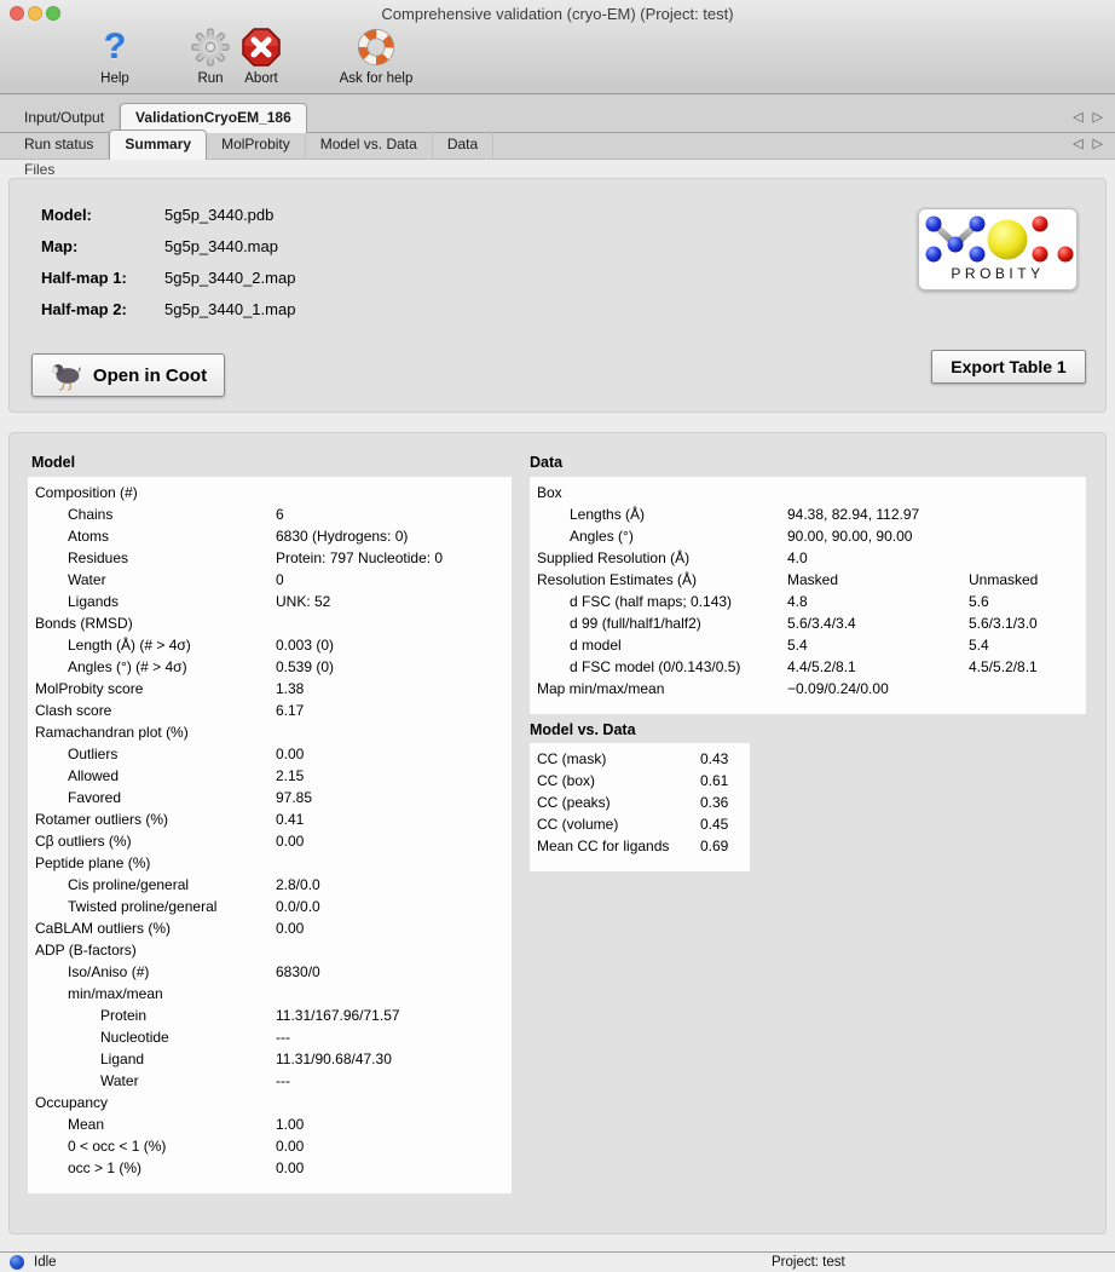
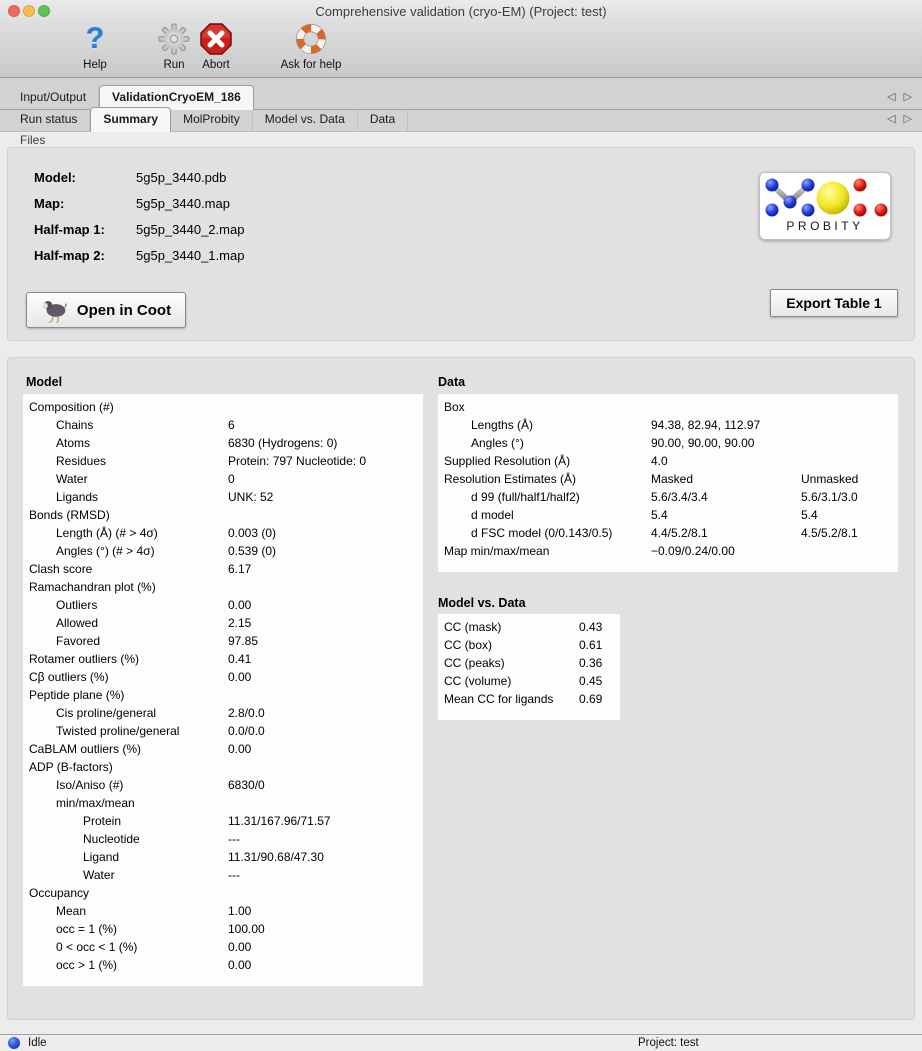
  Comprehensive validation (cryo-EM) (Project: test)
  ?
  Help
  Run
  Abort
  Ask for help
  Input/Output
  ValidationCryoEM_186
  ◁ ▷
  Run status
  Summary
  MolProbity
  Model vs. Data
  Data
  ◁ ▷
  Files
  Model: 5g5p_3440.pdb
  Map: 5g5p_3440.map
  Half-map 1: 5g5p_3440_2.map
  Half-map 2: 5g5p_3440_1.map
  PROBITY
  Open in Coot
  Export Table 1
  Model
  Composition (#)
  Chains
  6
  Atoms
  6830 (Hydrogens: 0)
  Residues
  Protein: 797 Nucleotide: 0
  Water
  0
  Ligands
  UNK: 52
  Bonds (RMSD)
  Length (Å) (# > 4σ)
  0.003 (0)
  Angles (°) (# > 4σ)
  0.539 (0)
- MolProbity score
- 1.38
  Clash score
  6.17
  Ramachandran plot (%)
  Outliers
  0.00
  Allowed
  2.15
  Favored
  97.85
  Rotamer outliers (%)
  0.41
  Cβ outliers (%)
  0.00
  Peptide plane (%)
  Cis proline/general
  2.8/0.0
  Twisted proline/general
  0.0/0.0
  CaBLAM outliers (%)
  0.00
  ADP (B-factors)
  Iso/Aniso (#)
  6830/0
  min/max/mean
  Protein
  11.31/167.96/71.57
  Nucleotide
  ---
  Ligand
  11.31/90.68/47.30
  Water
  ---
  Occupancy
  Mean
  1.00
+ occ = 1 (%)
+ 100.00
  0 < occ < 1 (%)
  0.00
  occ > 1 (%)
  0.00
  Data
  Box
  Lengths (Å)
  94.38, 82.94, 112.97
  Angles (°)
  90.00, 90.00, 90.00
  Supplied Resolution (Å)
  4.0
  Resolution Estimates (Å)
  Masked
  Unmasked
- d FSC (half maps; 0.143)
- 4.8
- 5.6
  d 99 (full/half1/half2)
  5.6/3.4/3.4
  5.6/3.1/3.0
  d model
  5.4
  5.4
  d FSC model (0/0.143/0.5)
  4.4/5.2/8.1
  4.5/5.2/8.1
  Map min/max/mean
  −0.09/0.24/0.00
  Model vs. Data
  CC (mask)
  0.43
  CC (box)
  0.61
  CC (peaks)
  0.36
  CC (volume)
  0.45
  Mean CC for ligands
  0.69
  Idle
  Project: test
